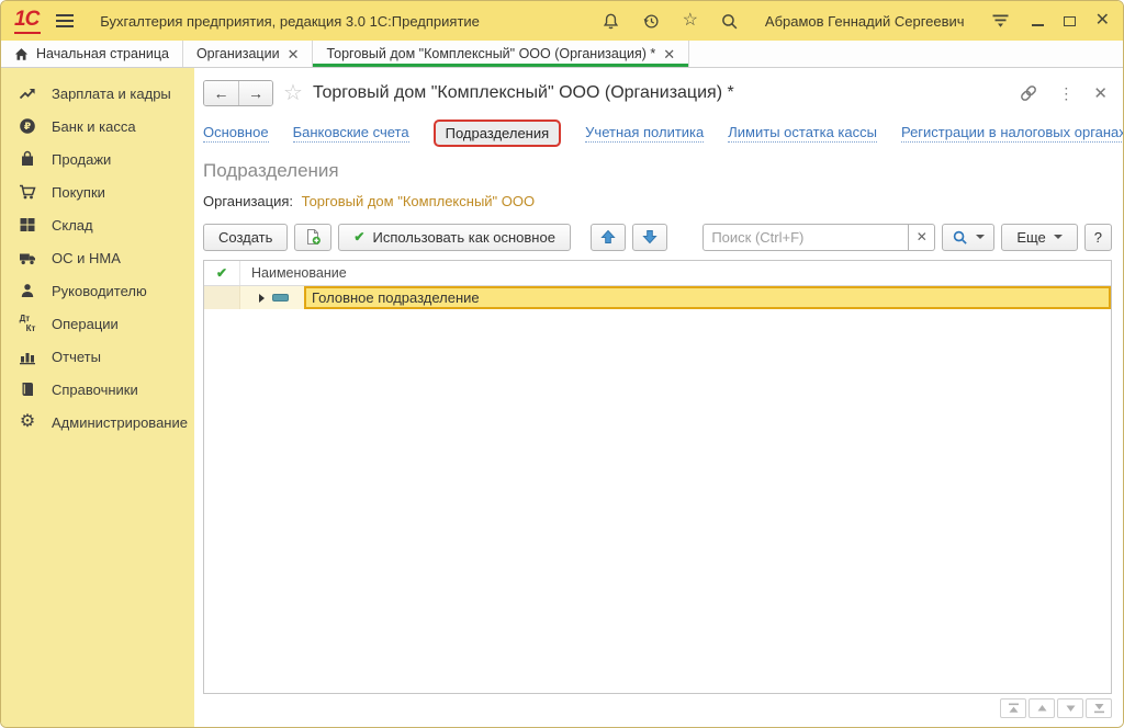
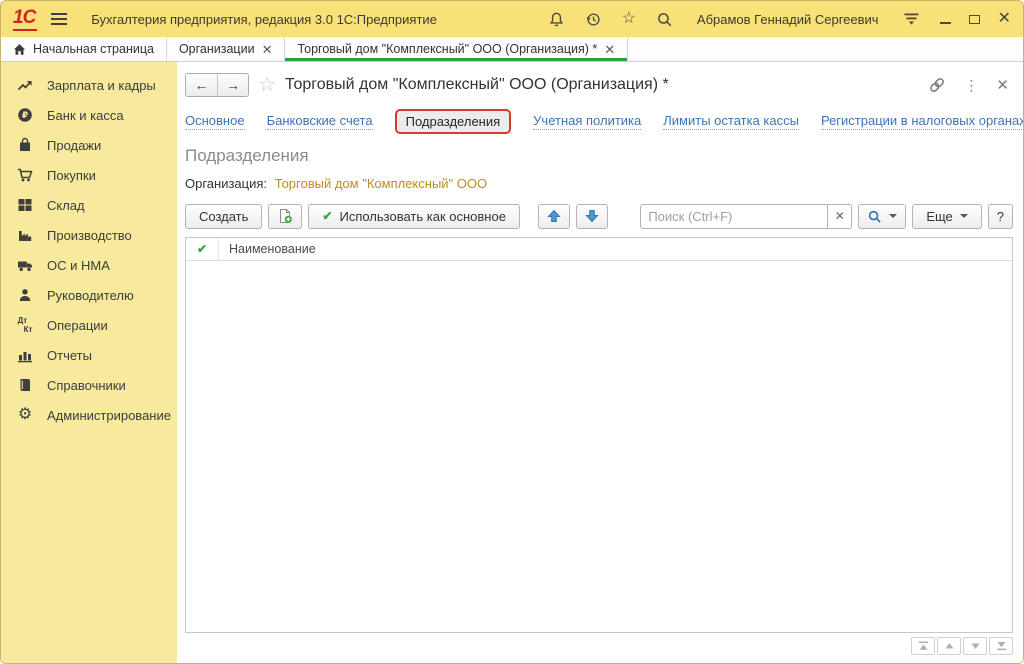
  1С
  Бухгалтерия предприятия, редакция 3.0 1С:Предприятие
  ☆
  Абрамов Геннадий Сергеевич
  ✕
  Начальная страница
  Организации
  ✕
  Торговый дом "Комплексный" ООО (Организация) *
  ✕
  Зарплата и кадры
  ₽
  Банк и касса
  Продажи
  Покупки
  Склад
+ Производство
  ОС и НМА
  Руководителю
  Дт
  Кт
  Операции
  Отчеты
  Справочники
  ⚙
  Администрирование
  ←
  →
  ☆
  Торговый дом "Комплексный" ООО (Организация) *
  ⋮
  ✕
  Основное
  Банковские счета
  Подразделения
  Учетная политика
  Лимиты остатка кассы
  Регистрации в налоговых органах
  Подразделения
  Организация: Торговый дом "Комплексный" ООО
  Создать
  ✔
  Использовать как основное
  Поиск (Ctrl+F)
  ✕
  Еще
  ?
  ✔
  Наименование
- Головное подразделение
